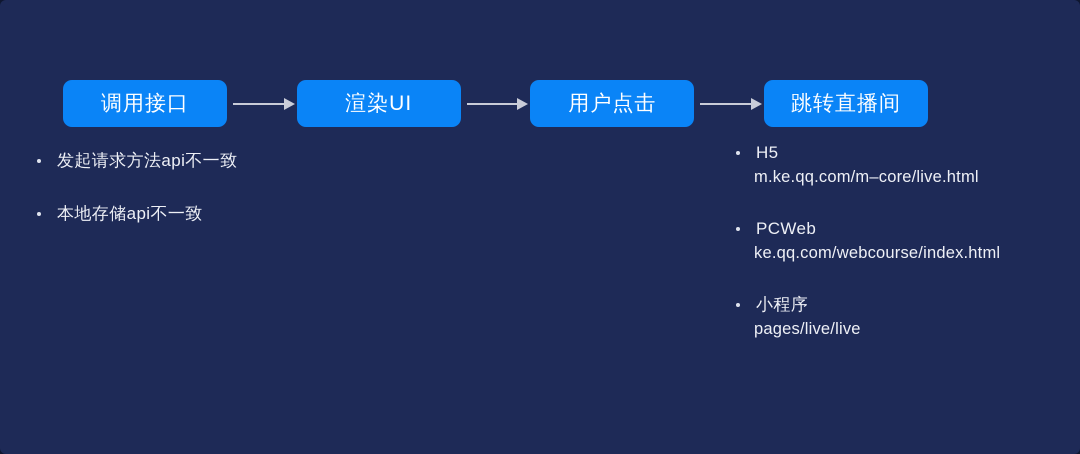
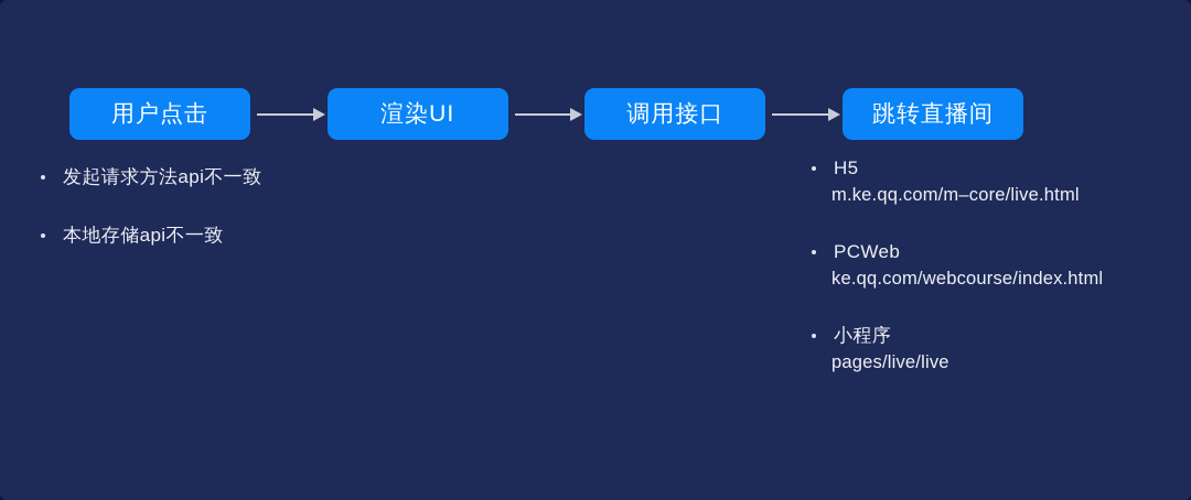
- 调用接口
+ 用户点击
  渲染UI
- 用户点击
+ 调用接口
  跳转直播间
  发起请求方法api不一致
  本地存储api不一致
  H5
  m.ke.qq.com/m–core/live.html
  PCWeb
  ke.qq.com/webcourse/index.html
  小程序
  pages/live/live
